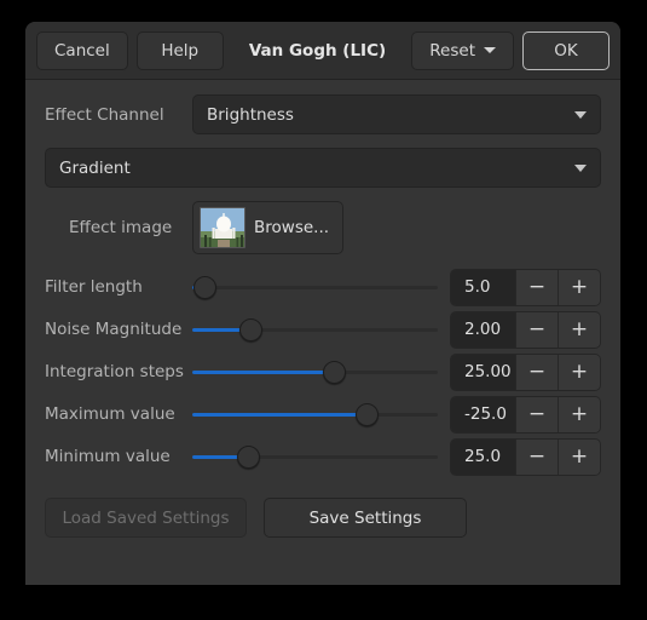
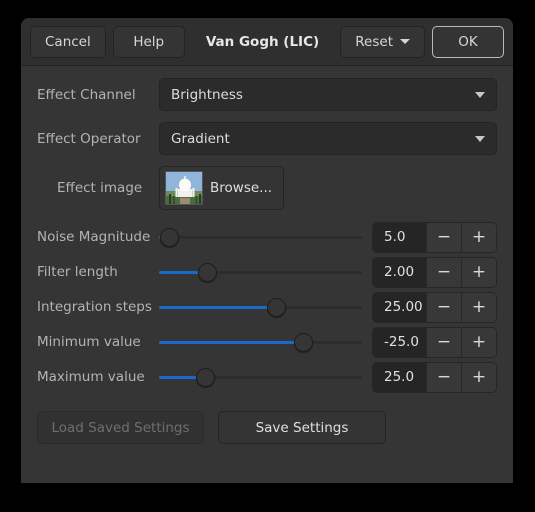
  Cancel
  Help
  Van Gogh (LIC)
  Reset
  OK
  Effect Channel
  Brightness
+ Effect Operator
  Gradient
  Effect image
  Browse...
- Filter length
+ Noise Magnitude
  5.0
  −
  +
- Noise Magnitude
+ Filter length
  2.00
  −
  +
  Integration steps
  25.00
  −
  +
- Maximum value
+ Minimum value
  -25.0
  −
  +
- Minimum value
+ Maximum value
  25.0
  −
  +
  Load Saved Settings
  Save Settings
